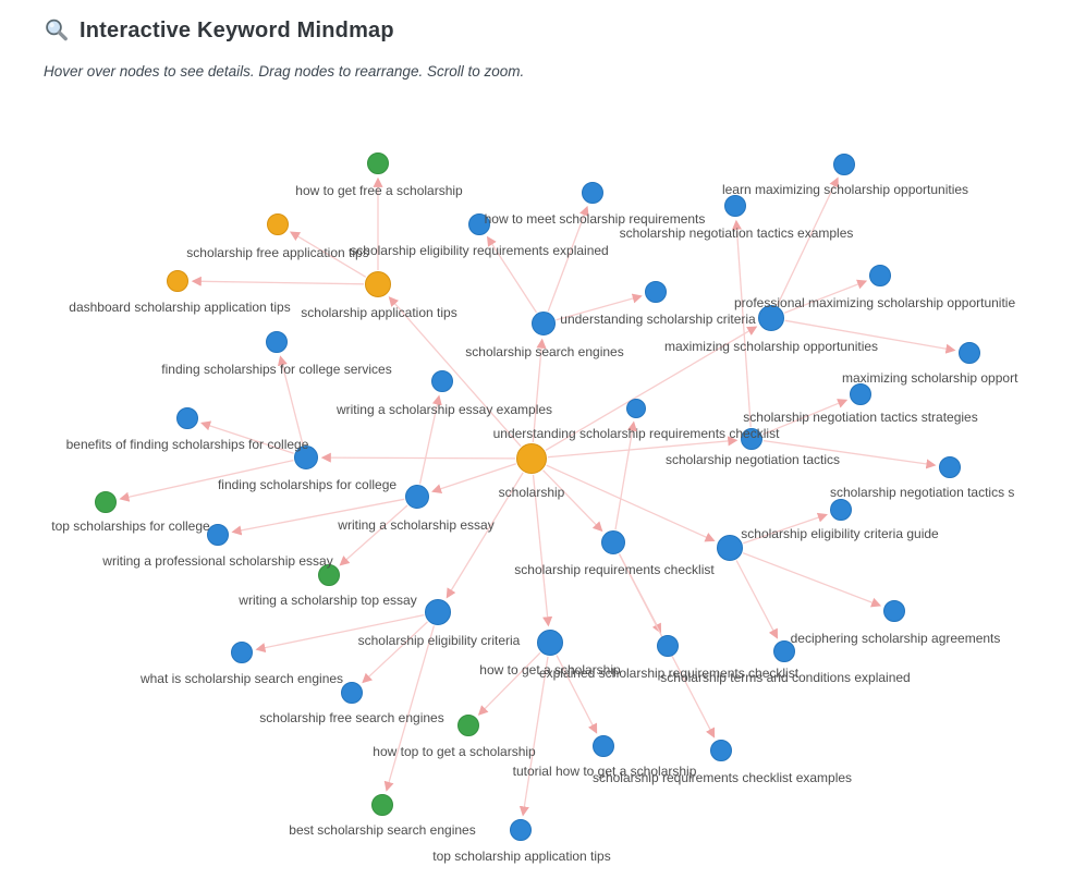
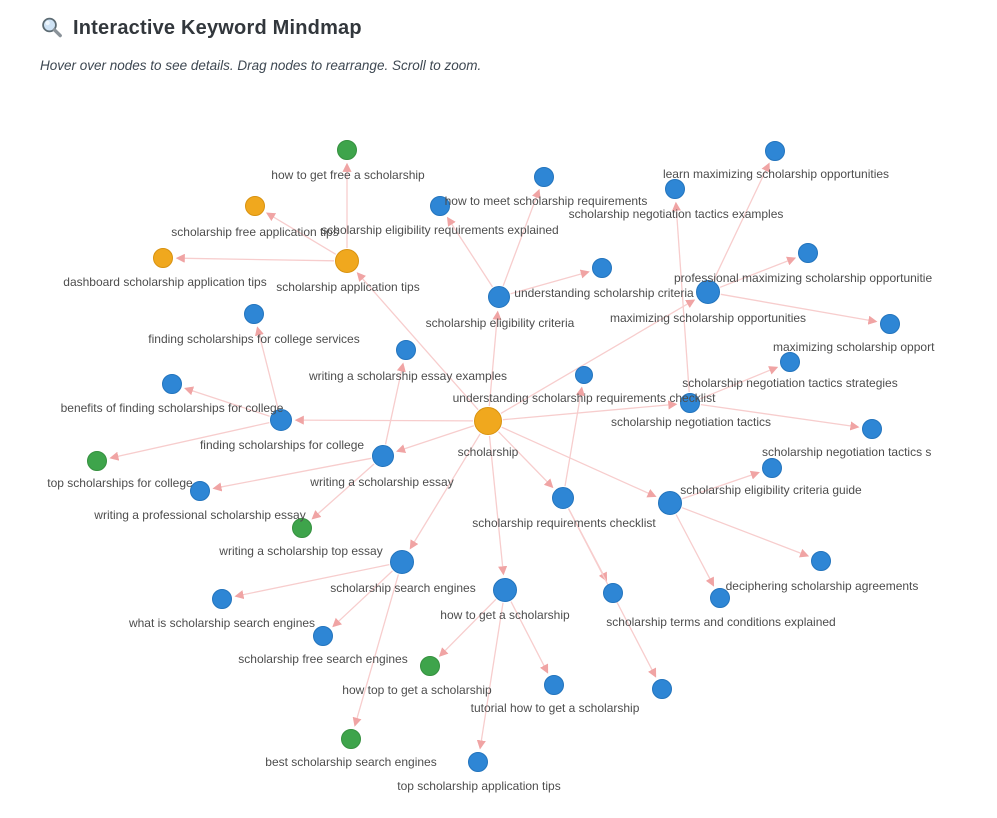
  Interactive Keyword Mindmap
  Hover over nodes to see details. Drag nodes to rearrange. Scroll to zoom.
  scholarship
  scholarship application tips
  how to get free a scholarship
  scholarship free application tips
  dashboard scholarship application tips
- scholarship search engines
+ scholarship eligibility criteria
  scholarship eligibility requirements explained
  how to meet scholarship requirements
  understanding scholarship criteria
  maximizing scholarship opportunities
  learn maximizing scholarship opportunities
  professional maximizing scholarship opportunitie
  maximizing scholarship opport
  scholarship negotiation tactics
  scholarship negotiation tactics examples
  scholarship negotiation tactics strategies
  scholarship negotiation tactics s
  finding scholarships for college
  finding scholarships for college services
  benefits of finding scholarships for college
  top scholarships for college
  writing a scholarship essay
  writing a scholarship essay examples
  writing a professional scholarship essay
  writing a scholarship top essay
  scholarship requirements checklist
  understanding scholarship requirements checklist
- explained scholarship requirements checklist
- scholarship requirements checklist examples
  scholarship eligibility criteria guide
  deciphering scholarship agreements
  scholarship terms and conditions explained
- scholarship eligibility criteria
+ scholarship search engines
  what is scholarship search engines
  scholarship free search engines
  best scholarship search engines
  how to get a scholarship
  how top to get a scholarship
  tutorial how to get a scholarship
  top scholarship application tips
